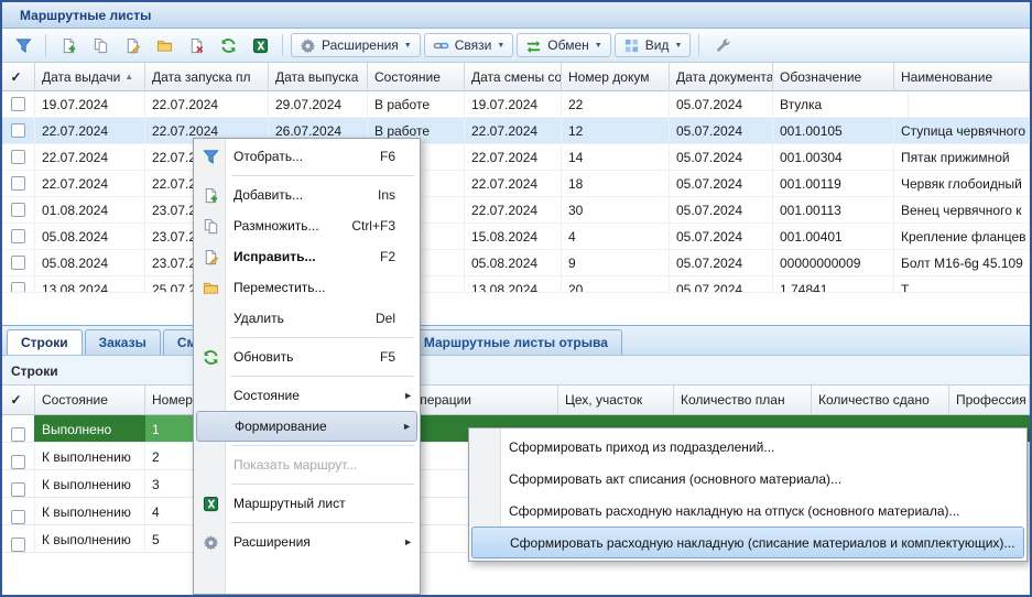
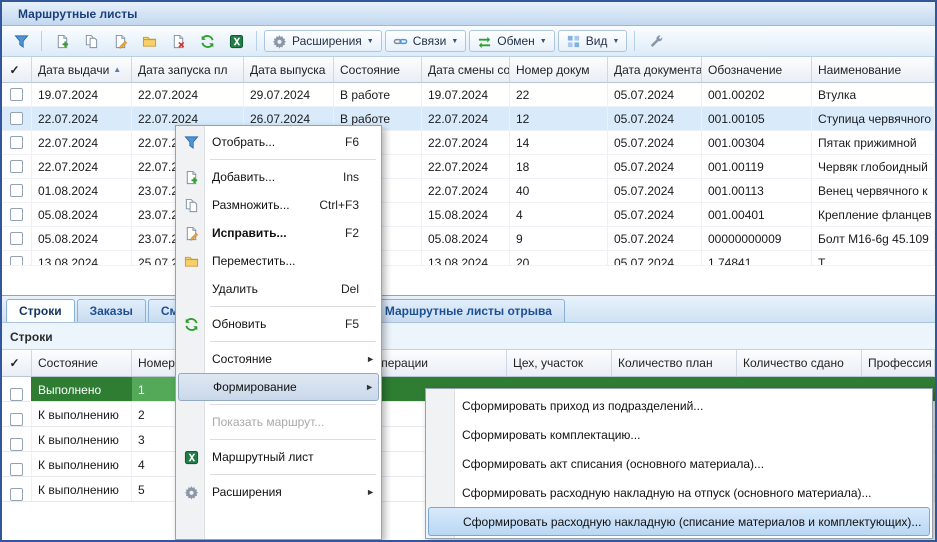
  Маршрутные листы
  Расширения
  Связи
  Обмен
  Вид
  ✓
  Дата выдачи
  ▲
  Дата запуска пл
  Дата выпуска
  Состояние
  Дата смены со
  Номер докум
  Дата документа
  Обозначение
  Наименование
  19.07.2024
  22.07.2024
  29.07.2024
  В работе
  19.07.2024
  22
  05.07.2024
+ 001.00202
  Втулка
  22.07.2024
  22.07.2024
  26.07.2024
  В работе
  22.07.2024
  12
  05.07.2024
  001.00105
  Ступица червячного
  22.07.2024
  22.07.2024
  14
  05.07.2024
  001.00304
  Пятак прижимной
  22.07.2024
  22.07.2024
  18
  05.07.2024
  001.00119
  Червяк глобоидный
  01.08.2024
  22.07.2024
- 30
+ 40
  05.07.2024
  001.00113
  Венец червячного к
  05.08.2024
  15.08.2024
  4
  05.07.2024
  001.00401
  Крепление фланцев
  05.08.2024
  05.08.2024
  9
  05.07.2024
  00000000009
  Болт M16-6g 45.109
  13.08.2024
  13.08.2024
  20
  05.07.2024
  1.74841
  Т
  Строки
  Заказы
  Маршрутные листы отрыва
  Строки
  ✓
  Состояние
  Номер
  Цех, участок
  Количество план
  Количество сдано
  Профессия
  Выполнено
  1
  К выполнению
  2
  К выполнению
  3
  К выполнению
  4
  К выполнению
  5
  Отобрать...
  F6
  Добавить...
  Ins
  Размножить...
  Ctrl+F3
  Исправить...
  F2
  Переместить...
  Удалить
  Del
  Обновить
  F5
  Состояние
  ►
  Формирование
  ►
  Показать маршрут...
  Маршрутный лист
  Расширения
  ►
  Сформировать приход из подразделений...
+ Сформировать комплектацию...
  Сформировать акт списания (основного материала)...
  Сформировать расходную накладную на отпуск (основного материала)...
  Сформировать расходную накладную (списание материалов и комплектующих)...
